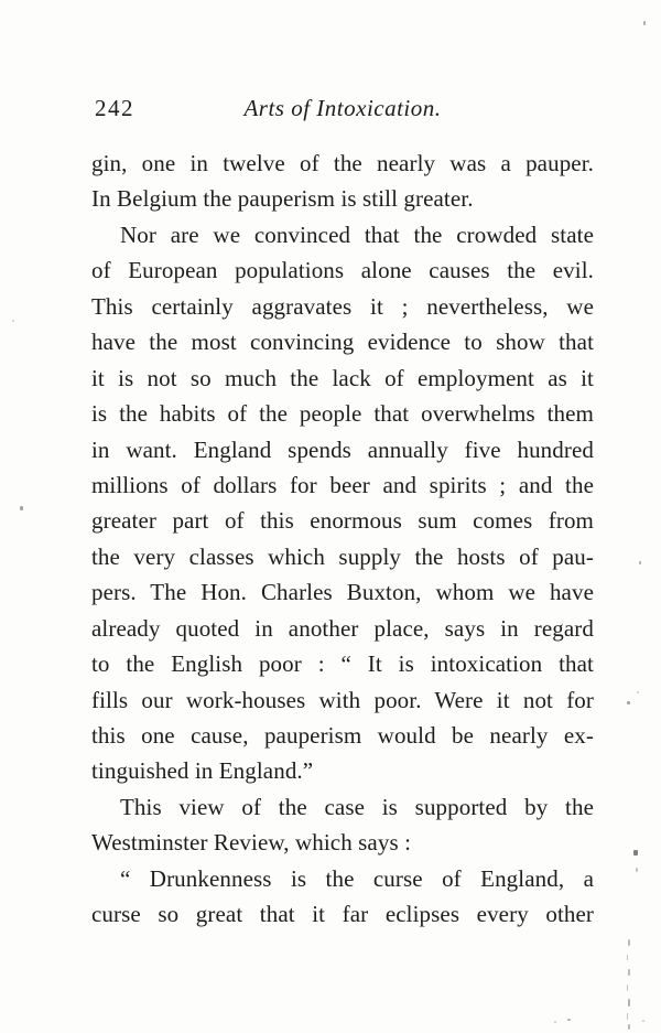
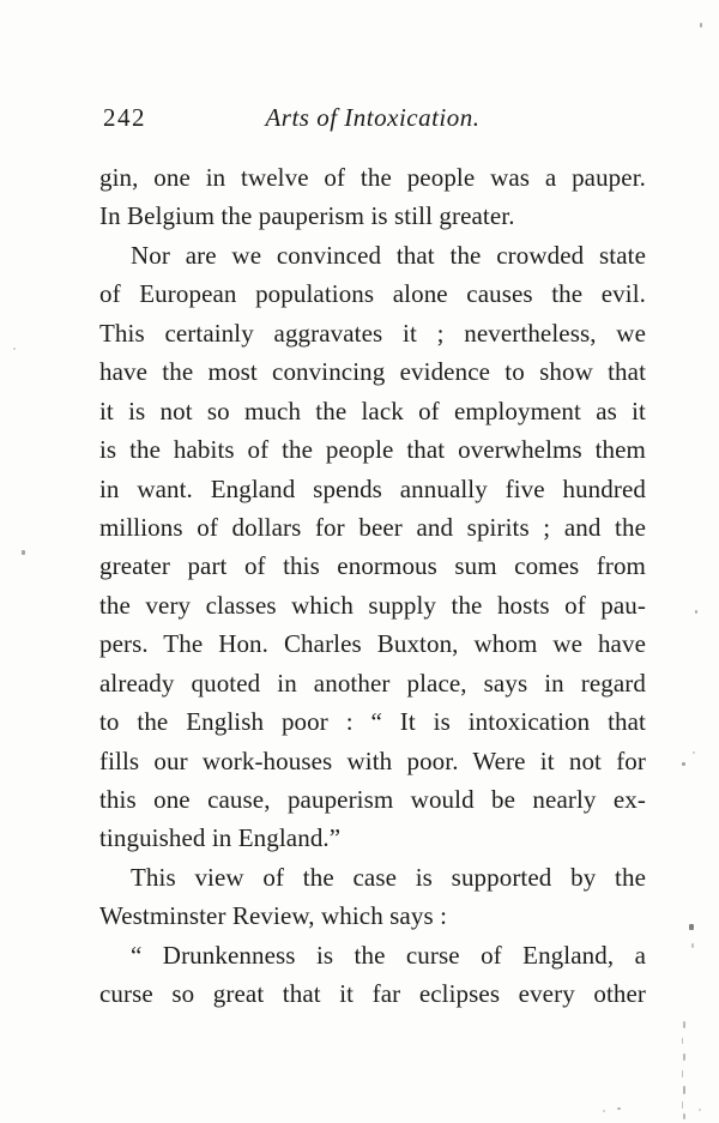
  242
  Arts of Intoxication.
- gin, one in twelve of the nearly was a pauper.
+ gin, one in twelve of the people was a pauper.
  In Belgium the pauperism is still greater.
  Nor are we convinced that the crowded state
  of European populations alone causes the evil.
  This certainly aggravates it ; nevertheless, we
  have the most convincing evidence to show that
  it is not so much the lack of employment as it
  is the habits of the people that overwhelms them
  in want. England spends annually five hundred
  millions of dollars for beer and spirits ; and the
  greater part of this enormous sum comes from
  the very classes which supply the hosts of pau-
  pers. The Hon. Charles Buxton, whom we have
  already quoted in another place, says in regard
  to the English poor : “ It is intoxication that
  fills our work-houses with poor. Were it not for
  this one cause, pauperism would be nearly ex-
  tinguished in England.”
  This view of the case is supported by the
  Westminster Review, which says :
  “ Drunkenness is the curse of England, a
  curse so great that it far eclipses every other
